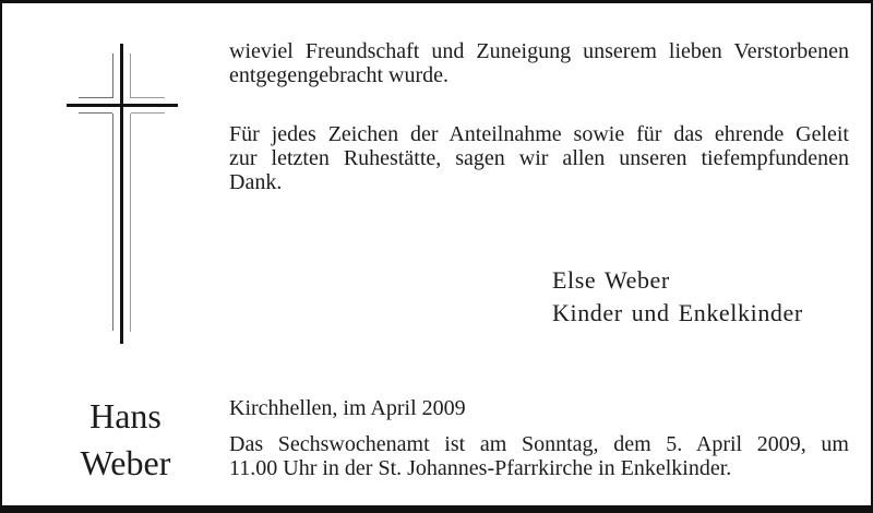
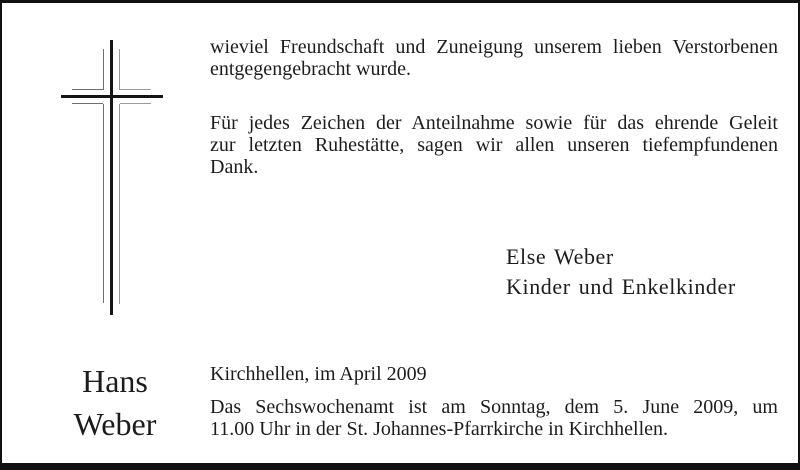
  wieviel Freundschaft und Zuneigung unserem lieben Verstorbenen
  entgegengebracht wurde.
  Für jedes Zeichen der Anteilnahme sowie für das ehrende Geleit
  zur letzten Ruhestätte, sagen wir allen unseren tiefempfundenen
  Dank.
  Else Weber
  Kinder und Enkelkinder
  Hans
  Weber
  Kirchhellen, im April 2009
- Das Sechswochenamt ist am Sonntag, dem 5. April 2009, um
+ Das Sechswochenamt ist am Sonntag, dem 5. June 2009, um
- 11.00 Uhr in der St. Johannes-Pfarrkirche in Enkelkinder.
+ 11.00 Uhr in der St. Johannes-Pfarrkirche in Kirchhellen.
